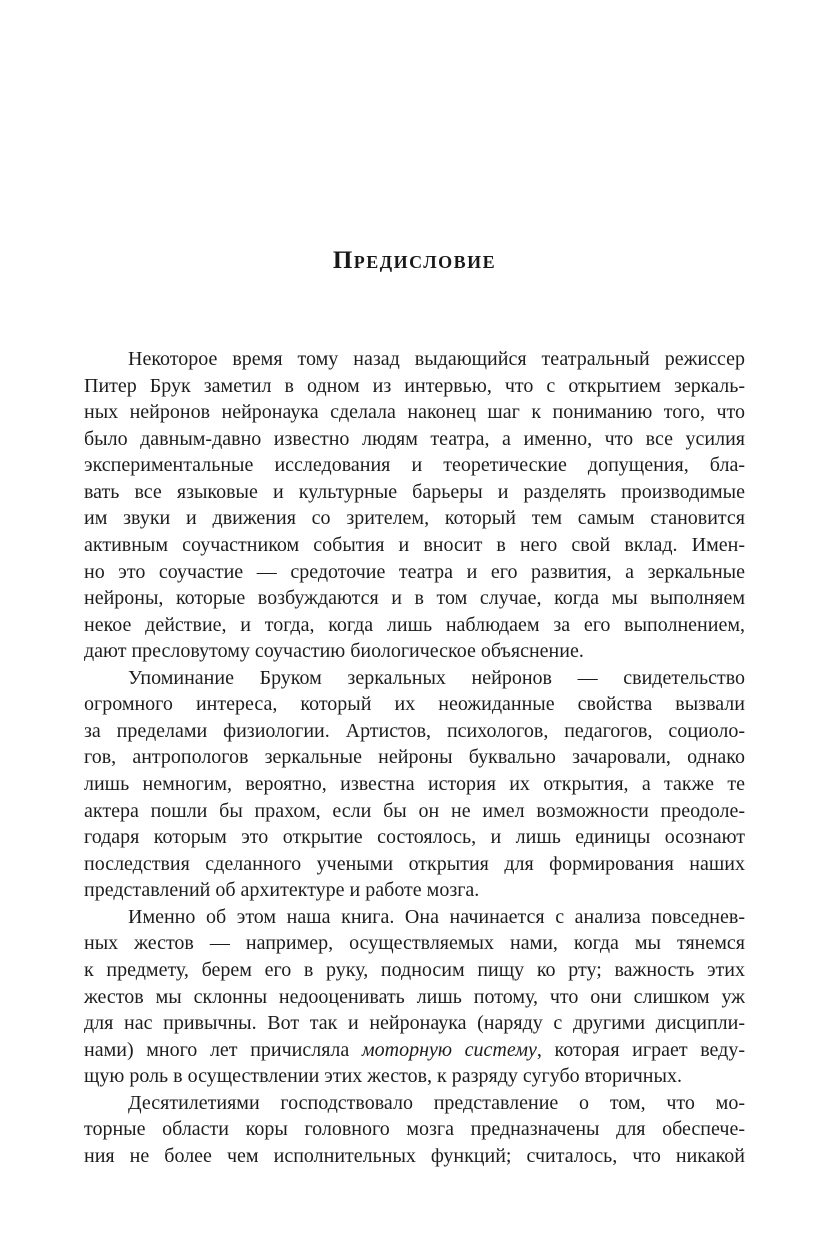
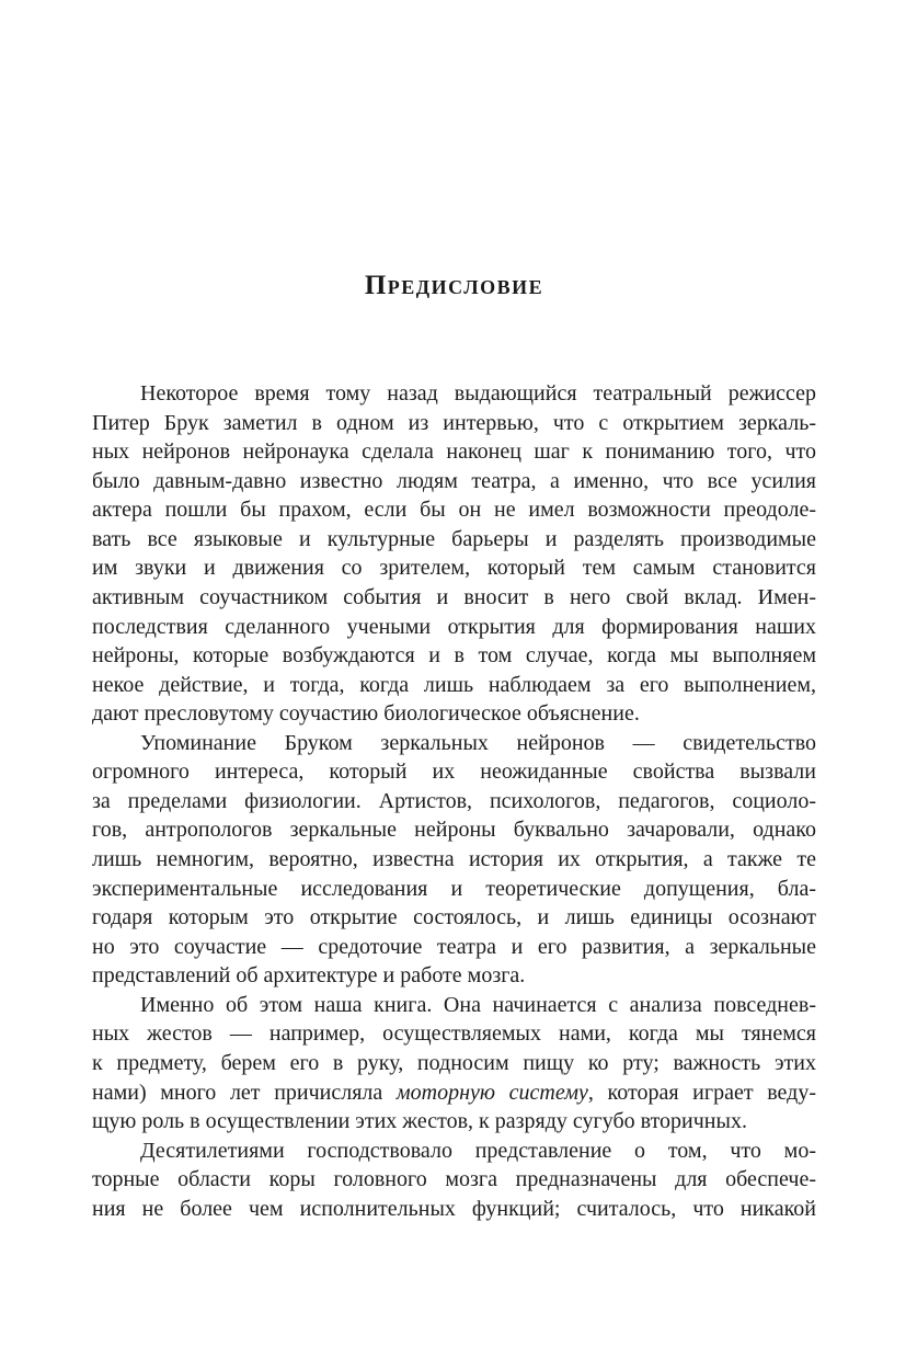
  Предисловие
  Некоторое время тому назад выдающийся театральный режиссер
  Питер Брук заметил в одном из интервью, что с открытием зеркаль-
  ных нейронов нейронаука сделала наконец шаг к пониманию того, что
  было давным-давно известно людям театра, а именно, что все усилия
- экспериментальные исследования и теоретические допущения, бла-
+ актера пошли бы прахом, если бы он не имел возможности преодоле-
  вать все языковые и культурные барьеры и разделять производимые
  им звуки и движения со зрителем, который тем самым становится
  активным соучастником события и вносит в него свой вклад. Имен-
- но это соучастие — средоточие театра и его развития, а зеркальные
+ последствия сделанного учеными открытия для формирования наших
  нейроны, которые возбуждаются и в том случае, когда мы выполняем
  некое действие, и тогда, когда лишь наблюдаем за его выполнением,
  дают пресловутому соучастию биологическое объяснение.
  Упоминание Бруком зеркальных нейронов — свидетельство
  огромного интереса, который их неожиданные свойства вызвали
  за пределами физиологии. Артистов, психологов, педагогов, социоло-
  гов, антропологов зеркальные нейроны буквально зачаровали, однако
  лишь немногим, вероятно, известна история их открытия, а также те
- актера пошли бы прахом, если бы он не имел возможности преодоле-
+ экспериментальные исследования и теоретические допущения, бла-
  годаря которым это открытие состоялось, и лишь единицы осознают
- последствия сделанного учеными открытия для формирования наших
+ но это соучастие — средоточие театра и его развития, а зеркальные
  представлений об архитектуре и работе мозга.
  Именно об этом наша книга. Она начинается с анализа повседнев-
  ных жестов — например, осуществляемых нами, когда мы тянемся
  к предмету, берем его в руку, подносим пищу ко рту; важность этих
- жестов мы склонны недооценивать лишь потому, что они слишком уж
- для нас привычны. Вот так и нейронаука (наряду с другими дисципли-
  нами) много лет причисляла моторную систему, которая играет веду-
  щую роль в осуществлении этих жестов, к разряду сугубо вторичных.
  Десятилетиями господствовало представление о том, что мо-
  торные области коры головного мозга предназначены для обеспече-
  ния не более чем исполнительных функций; считалось, что никакой
